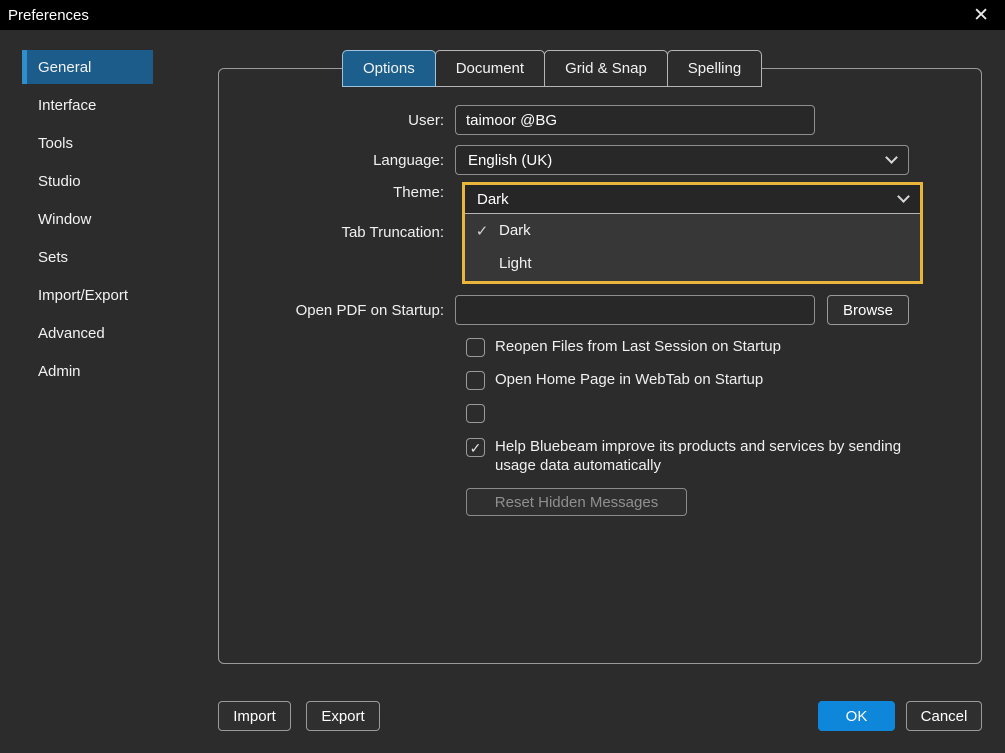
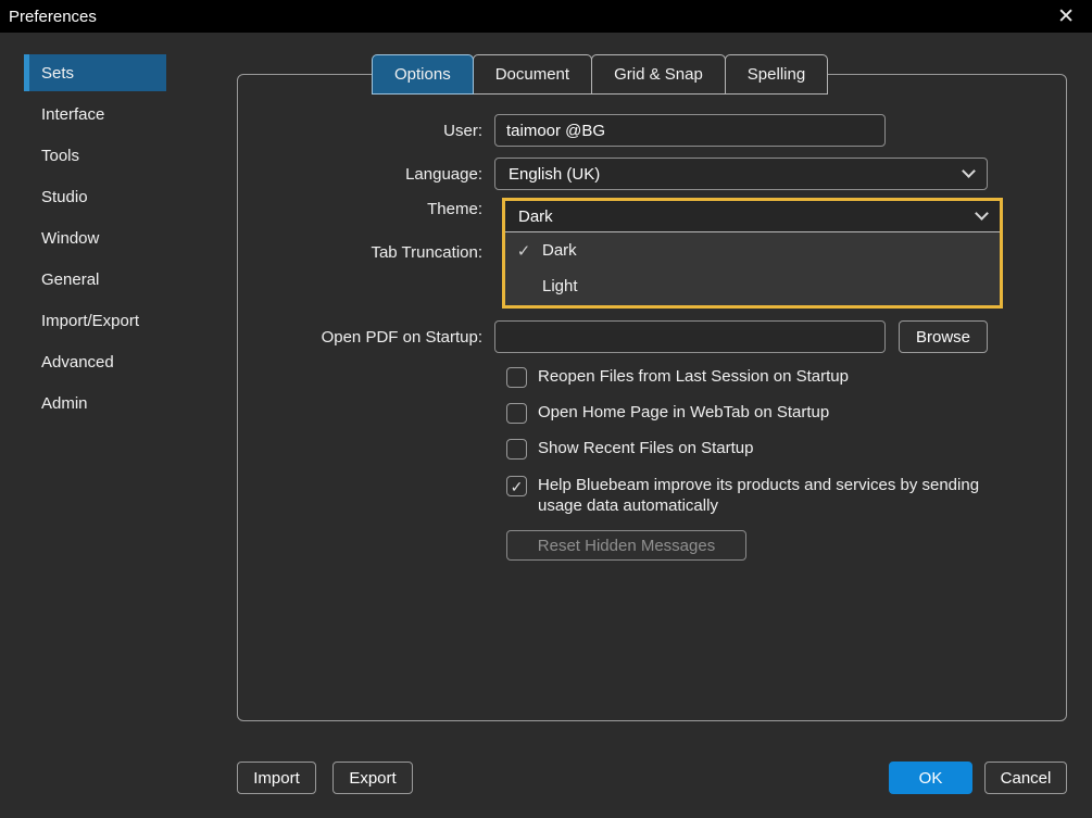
  Preferences
  ✕
- General
+ Sets
  Interface
  Tools
  Studio
  Window
- Sets
+ General
  Import/Export
  Advanced
  Admin
  Options
  Document
  Grid & Snap
  Spelling
  User:
  taimoor @BG
  Language:
  English (UK)
  Theme:
  Tab Truncation:
  Dark
  ✓
  Dark
  Light
  Open PDF on Startup:
  Browse
  Reopen Files from Last Session on Startup
  Open Home Page in WebTab on Startup
+ Show Recent Files on Startup
  ✓
  Help Bluebeam improve its products and services by sending usage data automatically
  Reset Hidden Messages
  Import
  Export
  OK
  Cancel
